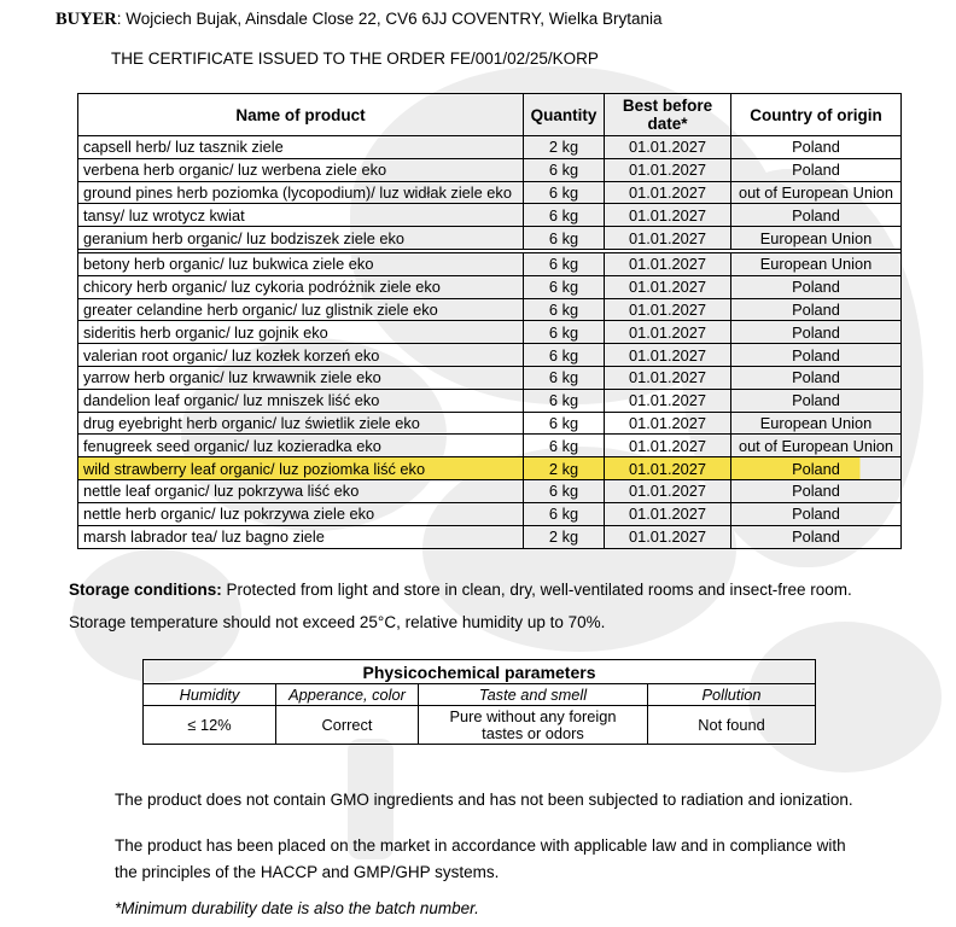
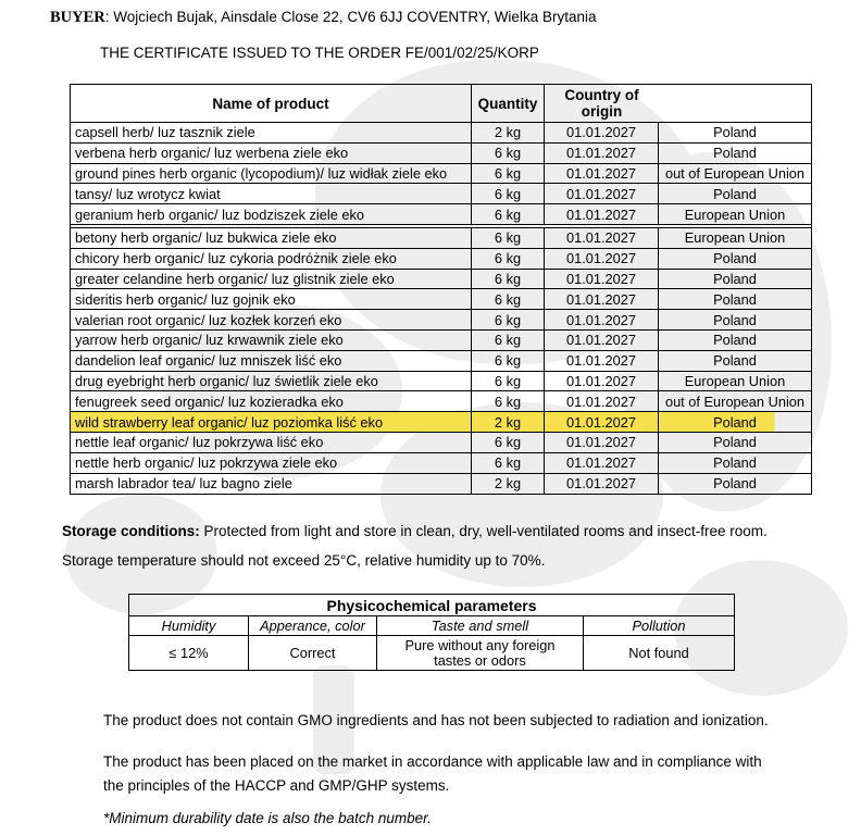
  BUYER: Wojciech Bujak, Ainsdale Close 22, CV6 6JJ COVENTRY, Wielka Brytania
  THE CERTIFICATE ISSUED TO THE ORDER FE/001/02/25/KORP
  Name of product
  Quantity
- Best before date*
  Country of origin
  capsell herb/ luz tasznik ziele
  2 kg
  01.01.2027
  Poland
  verbena herb organic/ luz werbena ziele eko
  6 kg
  01.01.2027
  Poland
- ground pines herb poziomka (lycopodium)/ luz widłak ziele eko
+ ground pines herb organic (lycopodium)/ luz widłak ziele eko
  6 kg
  01.01.2027
  out of European Union
  tansy/ luz wrotycz kwiat
  6 kg
  01.01.2027
  Poland
  geranium herb organic/ luz bodziszek ziele eko
  6 kg
  01.01.2027
  European Union
  betony herb organic/ luz bukwica ziele eko
  6 kg
  01.01.2027
  European Union
  chicory herb organic/ luz cykoria podróżnik ziele eko
  6 kg
  01.01.2027
  Poland
  greater celandine herb organic/ luz glistnik ziele eko
  6 kg
  01.01.2027
  Poland
  sideritis herb organic/ luz gojnik eko
  6 kg
  01.01.2027
  Poland
  valerian root organic/ luz kozłek korzeń eko
  6 kg
  01.01.2027
  Poland
  yarrow herb organic/ luz krwawnik ziele eko
  6 kg
  01.01.2027
  Poland
  dandelion leaf organic/ luz mniszek liść eko
  6 kg
  01.01.2027
  Poland
  drug eyebright herb organic/ luz świetlik ziele eko
  6 kg
  01.01.2027
  European Union
  fenugreek seed organic/ luz kozieradka eko
  6 kg
  01.01.2027
  out of European Union
  wild strawberry leaf organic/ luz poziomka liść eko
  2 kg
  01.01.2027
  Poland
  nettle leaf organic/ luz pokrzywa liść eko
  6 kg
  01.01.2027
  Poland
  nettle herb organic/ luz pokrzywa ziele eko
  6 kg
  01.01.2027
  Poland
  marsh labrador tea/ luz bagno ziele
  2 kg
  01.01.2027
  Poland
  Storage conditions: Protected from light and store in clean, dry, well-ventilated rooms and insect-free room.
  Storage temperature should not exceed 25°C, relative humidity up to 70%.
  Physicochemical parameters
  Humidity
  Apperance, color
  Taste and smell
  Pollution
  ≤ 12%
  Correct
  Pure without any foreign tastes or odors
  Not found
  The product does not contain GMO ingredients and has not been subjected to radiation and ionization.
  The product has been placed on the market in accordance with applicable law and in compliance with the principles of the HACCP and GMP/GHP systems.
  *Minimum durability date is also the batch number.
